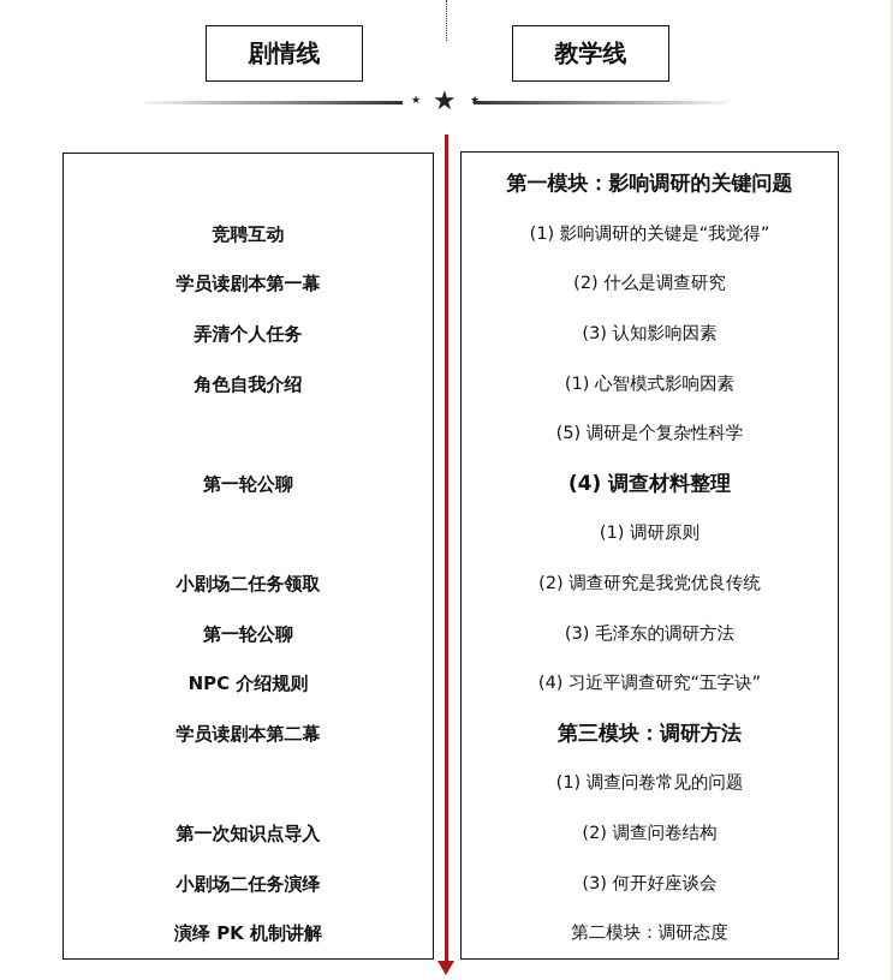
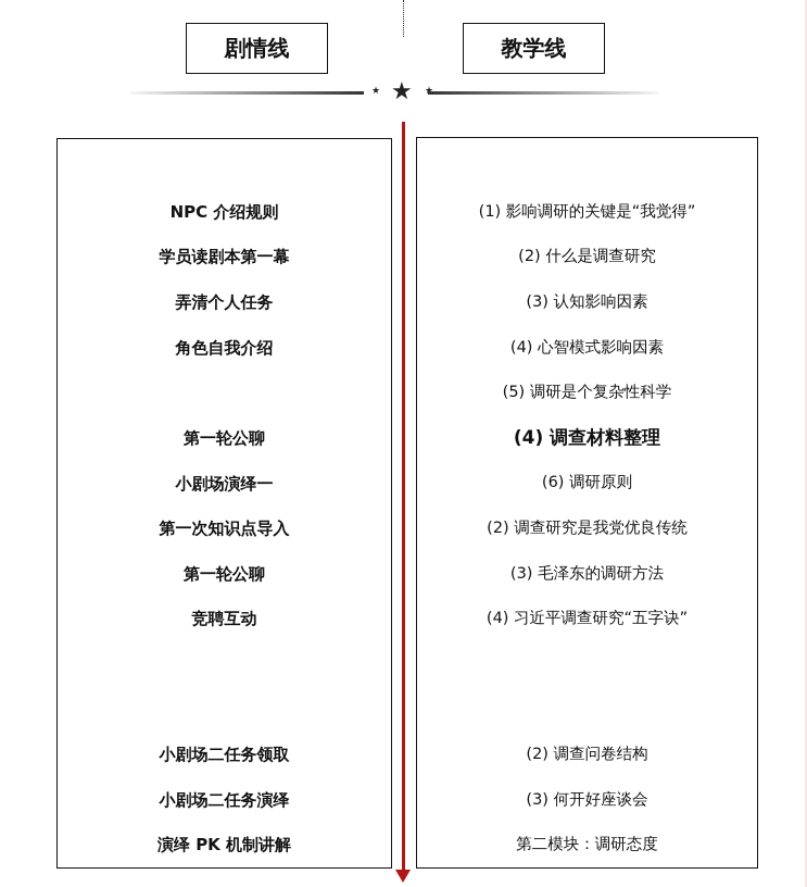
  剧情线
  教学线
  ★
  ★
- 竞聘互动
+ NPC 介绍规则
  学员读剧本第一幕
  弄清个人任务
  角色自我介绍
  第一轮公聊
+ 小剧场演绎一
- 小剧场二任务领取
+ 第一次知识点导入
  第一轮公聊
- NPC 介绍规则
+ 竞聘互动
- 学员读剧本第二幕
- 第一次知识点导入
+ 小剧场二任务领取
  小剧场二任务演绎
  演绎 PK 机制讲解
- 第一模块：影响调研的关键问题
  (1) 影响调研的关键是“我觉得”
  (2) 什么是调查研究
  (3) 认知影响因素
- (1) 心智模式影响因素
+ (4) 心智模式影响因素
  (5) 调研是个复杂性科学
  (4) 调查材料整理
- (1) 调研原则
+ (6) 调研原则
  (2) 调查研究是我党优良传统
  (3) 毛泽东的调研方法
  (4) 习近平调查研究“五字诀”
- 第三模块：调研方法
- (1) 调查问卷常见的问题
  (2) 调查问卷结构
  (3) 何开好座谈会
  第二模块：调研态度
